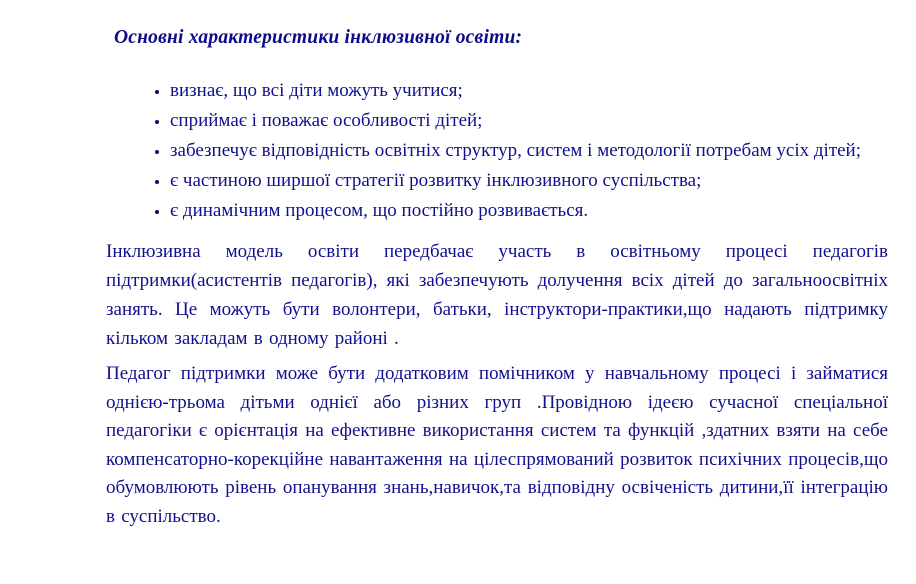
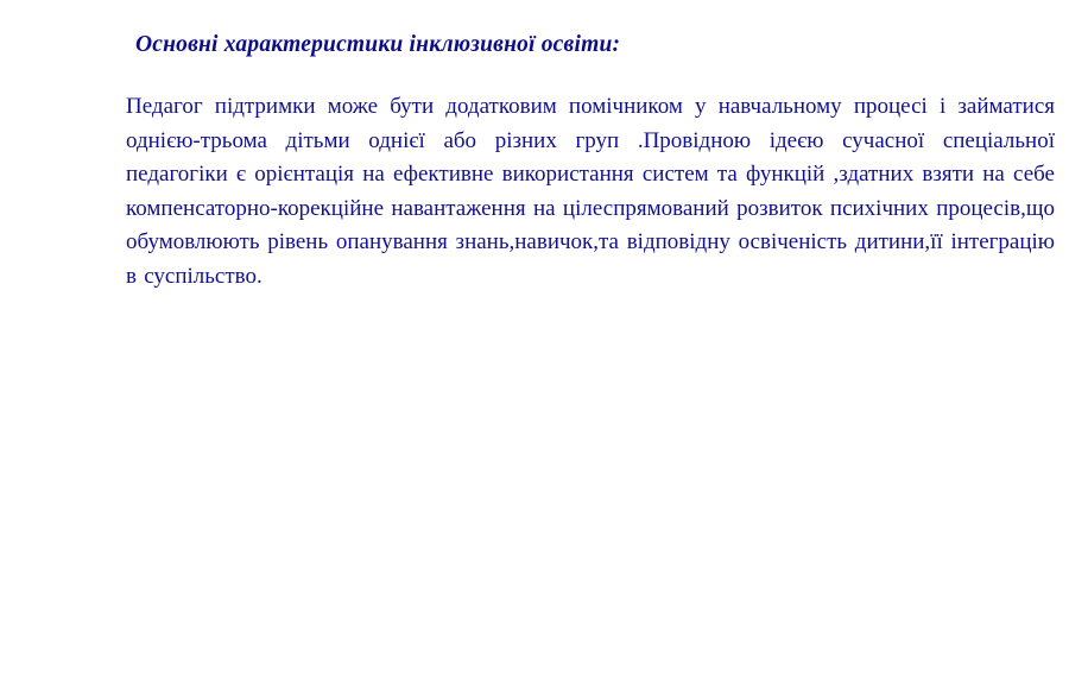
  Основні характеристики інклюзивної освіти:
- визнає, що всі діти можуть учитися;
- сприймає і поважає особливості дітей;
- забезпечує відповідність освітніх структур, систем і методології потребам усіх дітей;
- є частиною ширшої стратегії розвитку інклюзивного суспільства;
- є динамічним процесом, що постійно розвивається.
- Інклюзивна модель освіти передбачає участь в освітньому процесі педагогів підтримки(асистентів педагогів), які забезпечують долучення всіх дітей до загальноосвітніх занять. Це можуть бути волонтери, батьки, інструктори-практики,що надають підтримку кільком закладам в одному районі .
  Педагог підтримки може бути додатковим помічником у навчальному процесі і займатися однією-трьома дітьми однієї або різних груп .Провідною ідеєю сучасної спеціальної педагогіки є орієнтація на ефективне використання систем та функцій ,здатних взяти на себе компенсаторно-корекційне навантаження на цілеспрямований розвиток психічних процесів,що обумовлюють рівень опанування знань,навичок,та відповідну освіченість дитини,її інтеграцію в суспільство.
